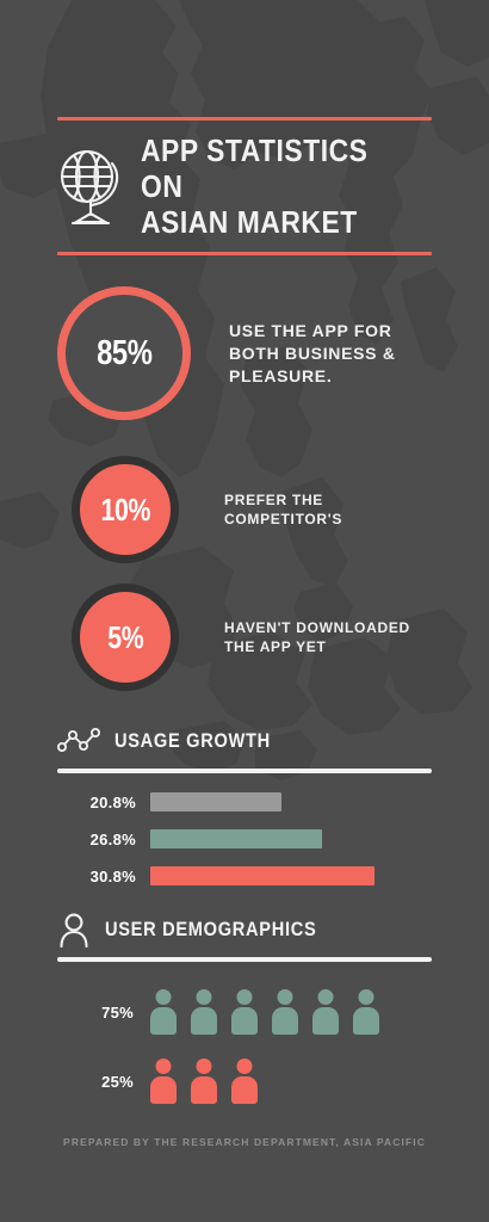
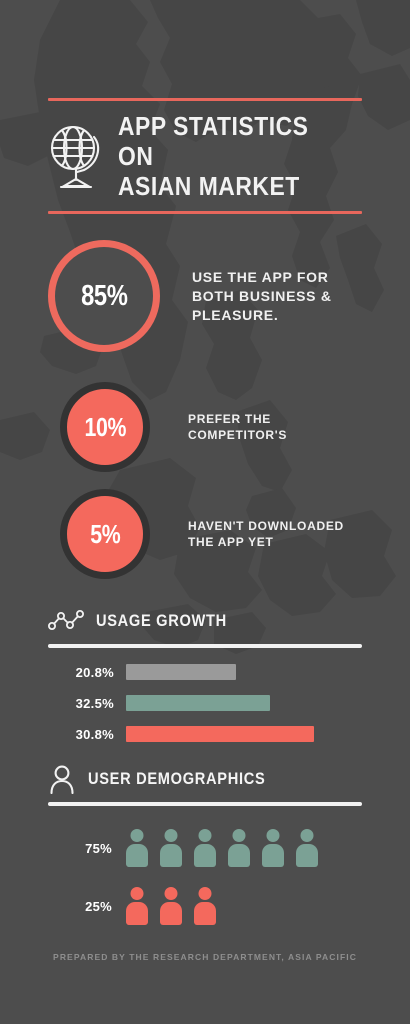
  APP STATISTICS ON
  ASIAN MARKET
  85%
  USE THE APP FOR
  BOTH BUSINESS &
  PLEASURE.
  10%
  PREFER THE
  COMPETITOR'S
  5%
  HAVEN'T DOWNLOADED
  THE APP YET
  USAGE GROWTH
  20.8%
- 26.8%
+ 32.5%
  30.8%
  USER DEMOGRAPHICS
  75%
  25%
  PREPARED BY THE RESEARCH DEPARTMENT, ASIA PACIFIC
